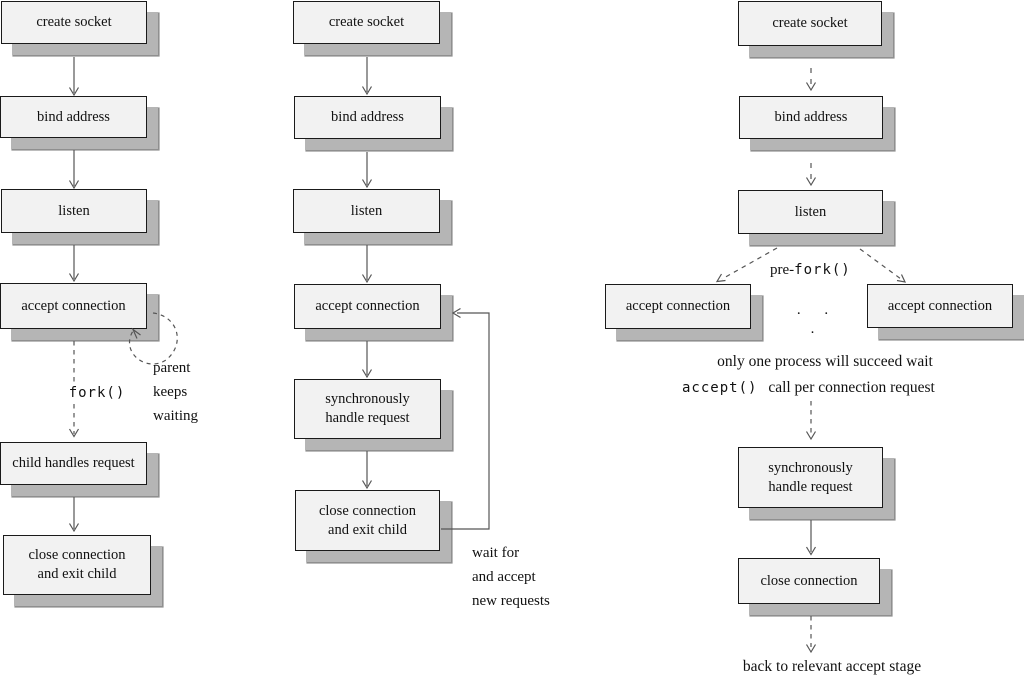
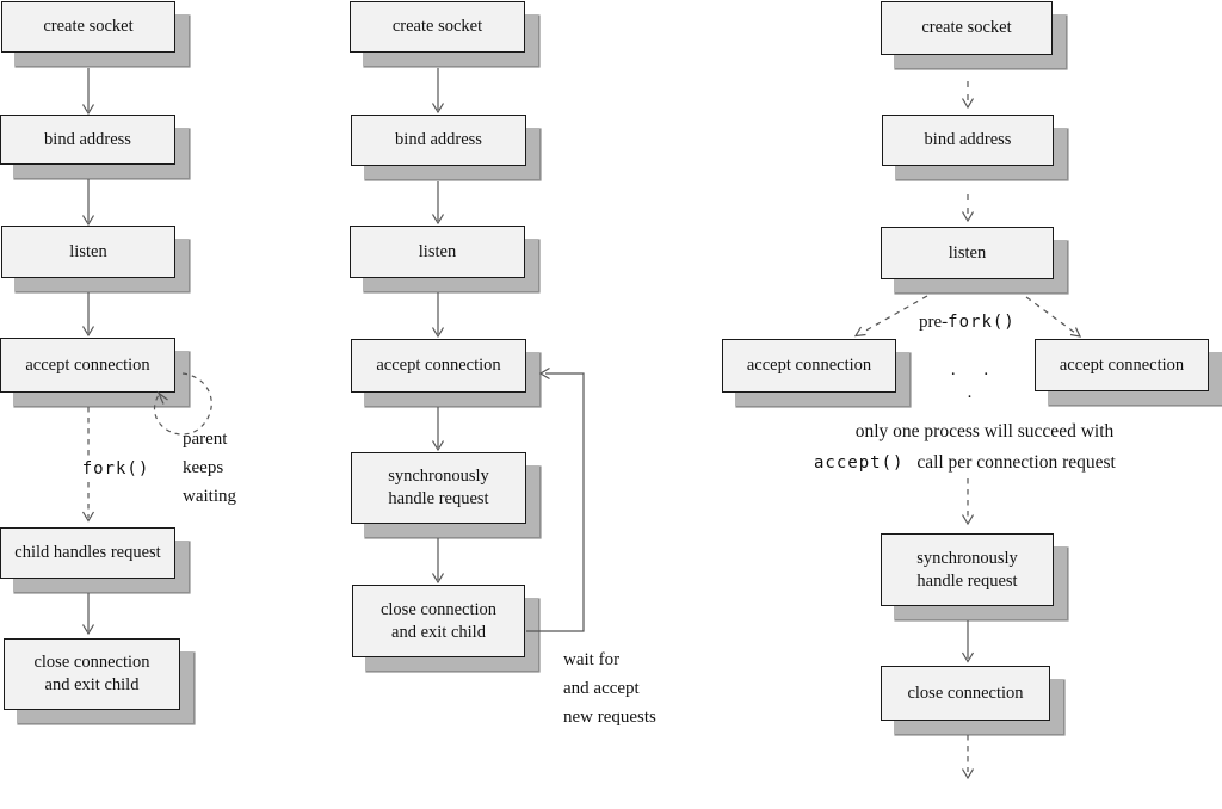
  create socket
  bind address
  listen
  accept connection
  child handles request
  close connection
  and exit child
  fork()
  parent
  keeps
  waiting
  create socket
  bind address
  listen
  accept connection
  synchronously
  handle request
  close connection
  and exit child
  wait for
  and accept
  new requests
  create socket
  bind address
  listen
  accept connection
  accept connection
  synchronously
  handle request
  close connection
  pre-fork()
  . . .
- only one process will succeed wait
+ only one process will succeed with
  accept() call per connection request
- back to relevant accept stage
